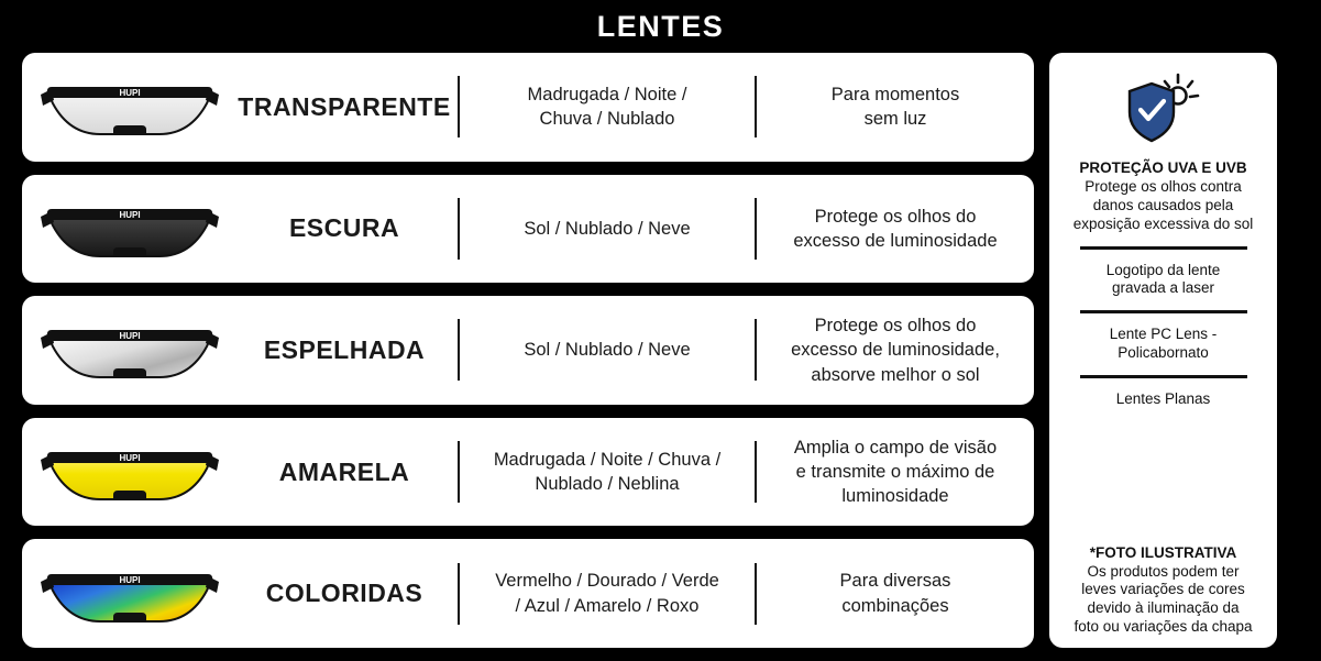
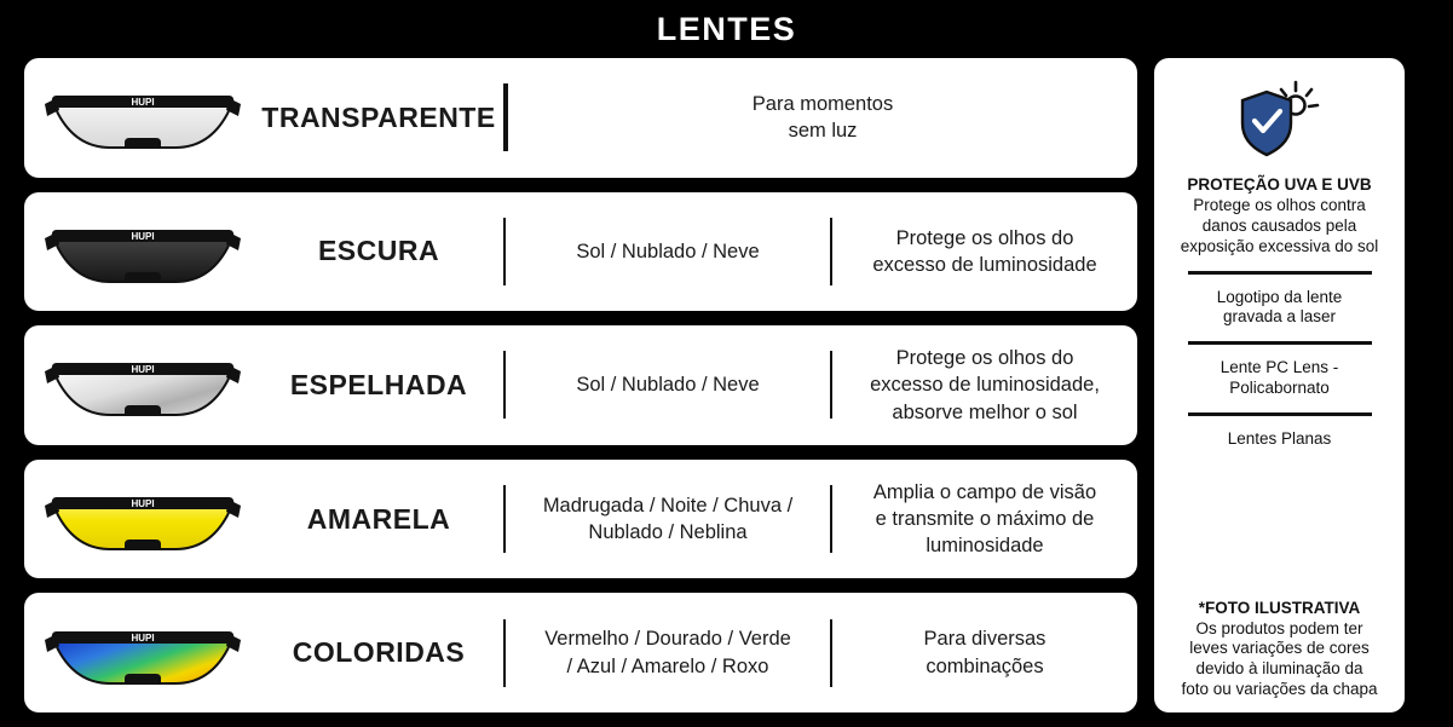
  LENTES
  HUPI
  TRANSPARENTE
- Madrugada / Noite /
- Chuva / Nublado
  Para momentos
  sem luz
  HUPI
  ESCURA
  Sol / Nublado / Neve
  Protege os olhos do
  excesso de luminosidade
  HUPI
  ESPELHADA
  Sol / Nublado / Neve
  Protege os olhos do
  excesso de luminosidade,
  absorve melhor o sol
  HUPI
  AMARELA
  Madrugada / Noite / Chuva /
  Nublado / Neblina
  Amplia o campo de visão
  e transmite o máximo de
  luminosidade
  HUPI
  COLORIDAS
  Vermelho / Dourado / Verde
  / Azul / Amarelo / Roxo
  Para diversas
  combinações
  PROTEÇÃO UVA E UVB
  Protege os olhos contra
  danos causados pela
  exposição excessiva do sol
  Logotipo da lente
  gravada a laser
  Lente PC Lens -
  Policabornato
  Lentes Planas
  *FOTO ILUSTRATIVA
  Os produtos podem ter
  leves variações de cores
  devido à iluminação da
  foto ou variações da chapa
